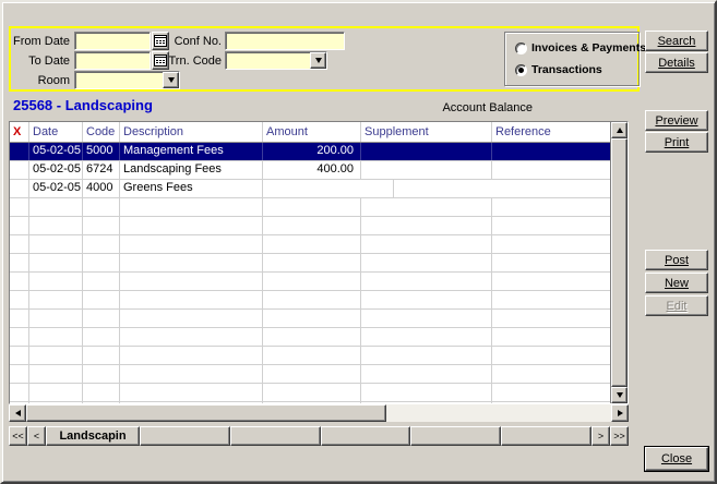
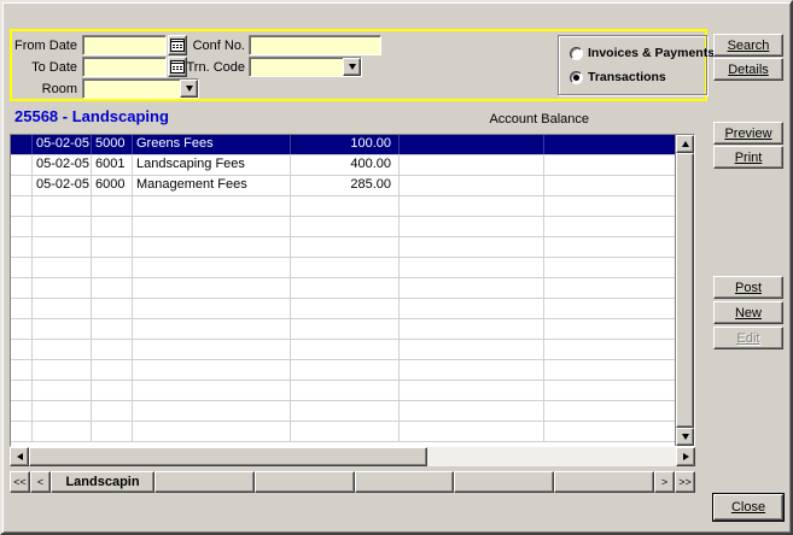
  From Date
  To Date
  Room
  Conf No.
  Trn. Code
  Invoices & Payments
  Transactions
  25568 - Landscaping
  Account Balance
- X
- Date
- Code
- Description
- Amount
- Supplement
- Reference
  05-02-05
  5000
- Management Fees
+ Greens Fees
- 200.00
+ 100.00
  05-02-05
- 6724
+ 6001
  Landscaping Fees
  400.00
  05-02-05
- 4000
+ 6000
- Greens Fees
+ Management Fees
+ 285.00
  <<
  <
  Landscapin
  >
  >>
  Search
  Details
  Preview
  Print
  Post
  New
  Edit
  Close
